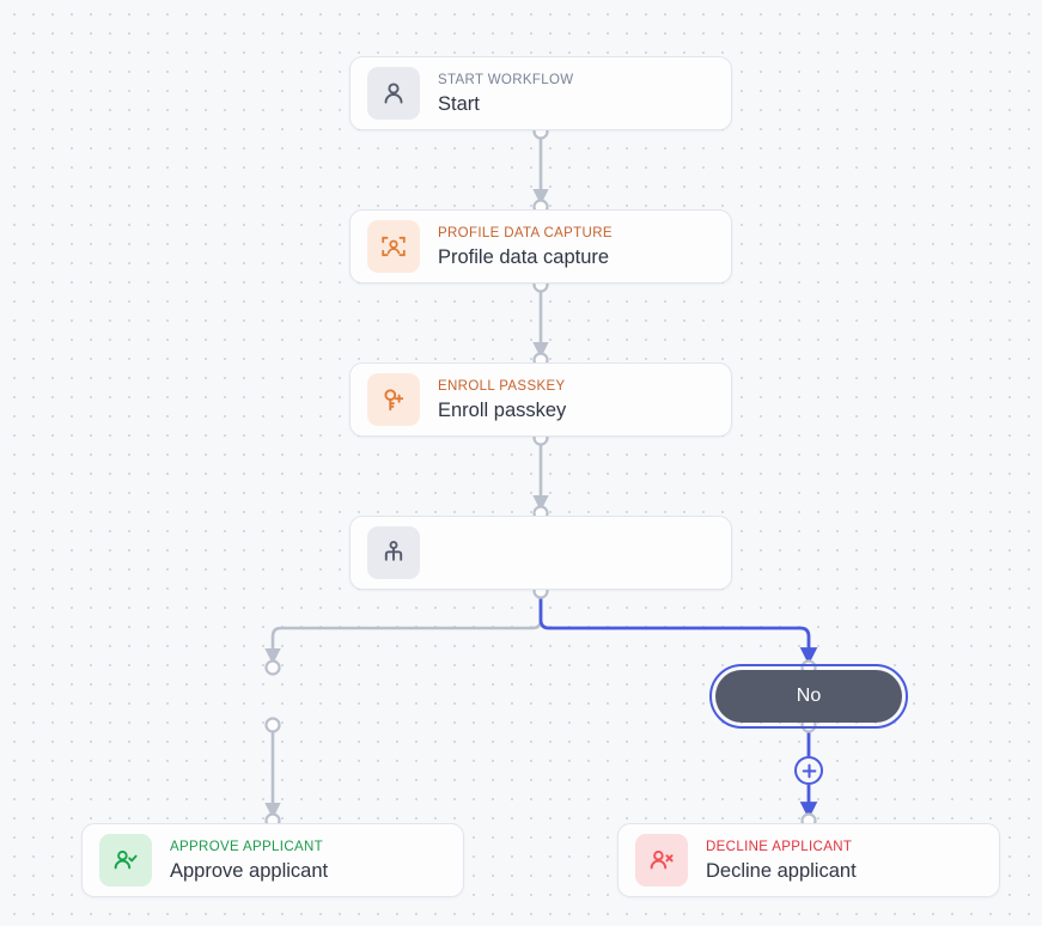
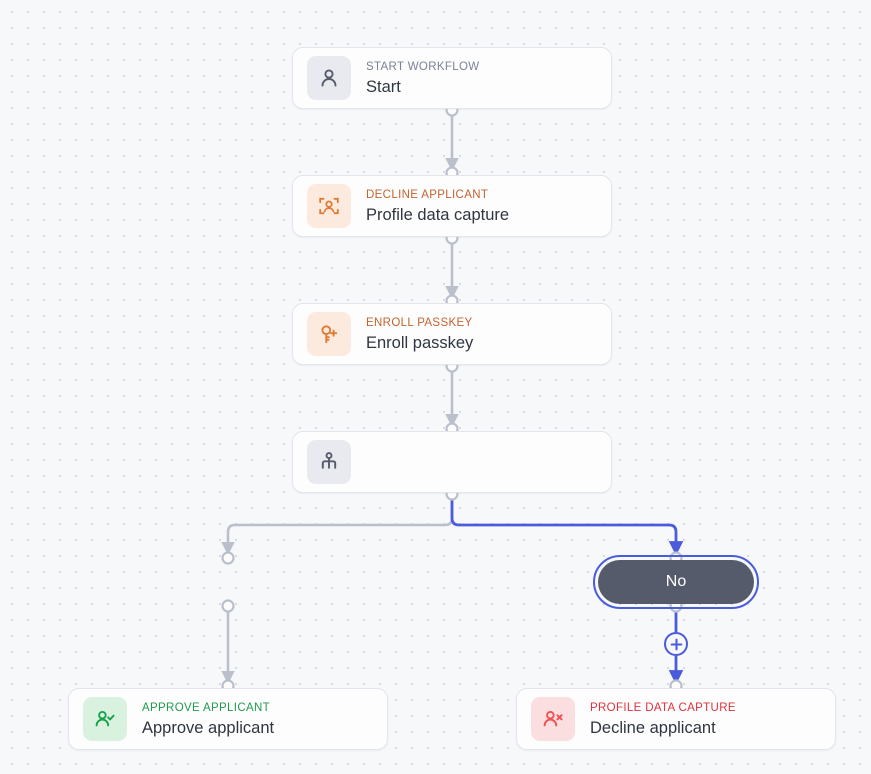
  START WORKFLOW
  Start
- PROFILE DATA CAPTURE
+ DECLINE APPLICANT
  Profile data capture
  ENROLL PASSKEY
  Enroll passkey
  No
  APPROVE APPLICANT
  Approve applicant
- DECLINE APPLICANT
+ PROFILE DATA CAPTURE
  Decline applicant
